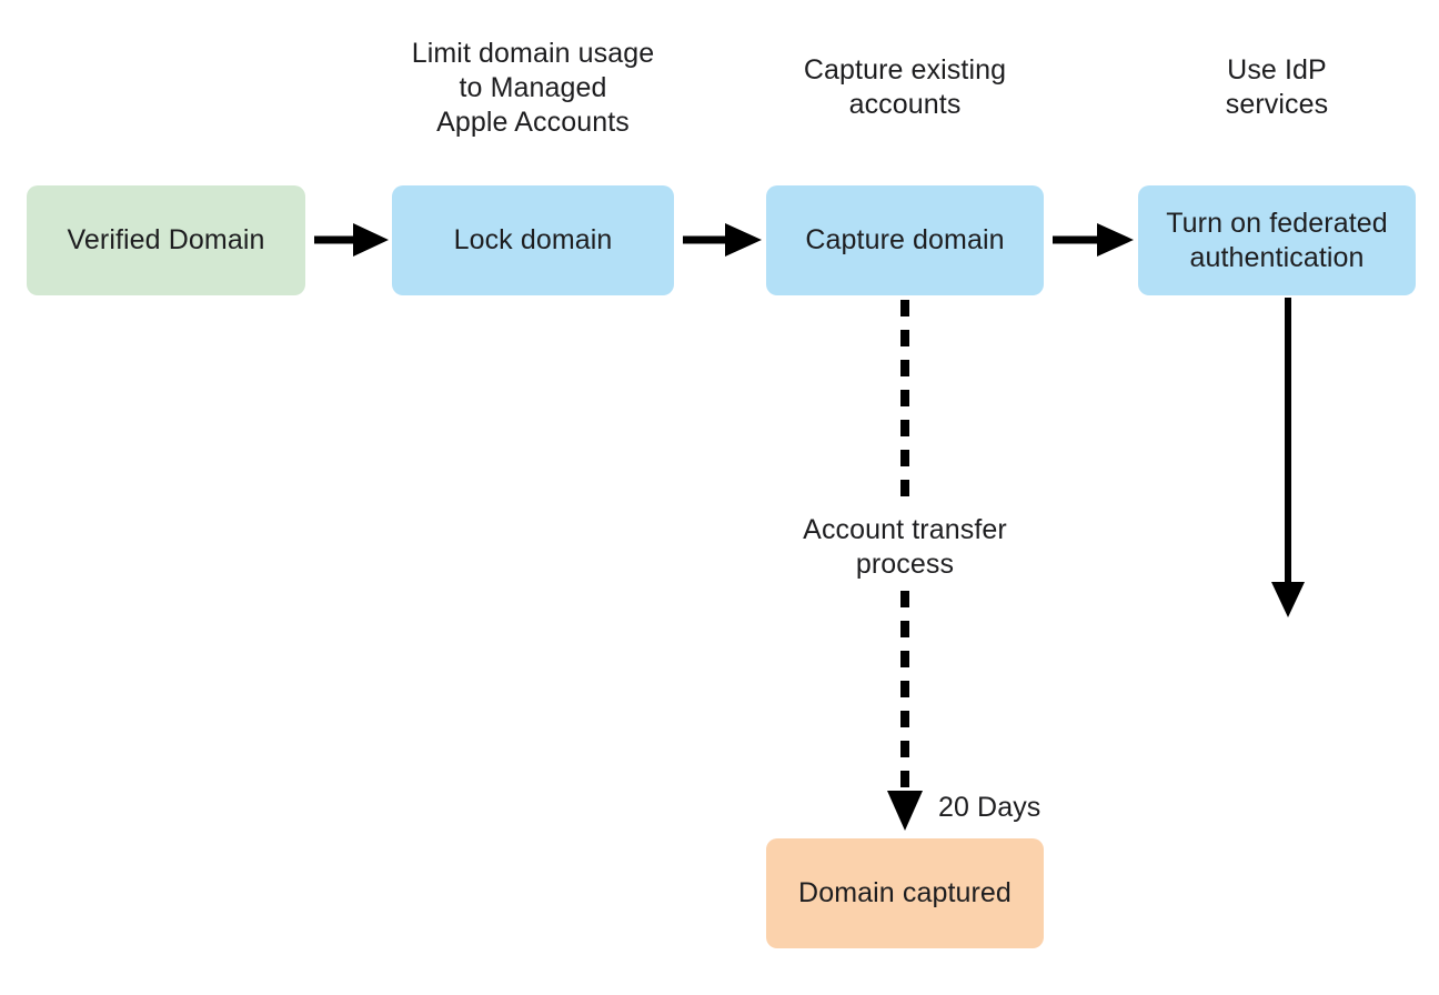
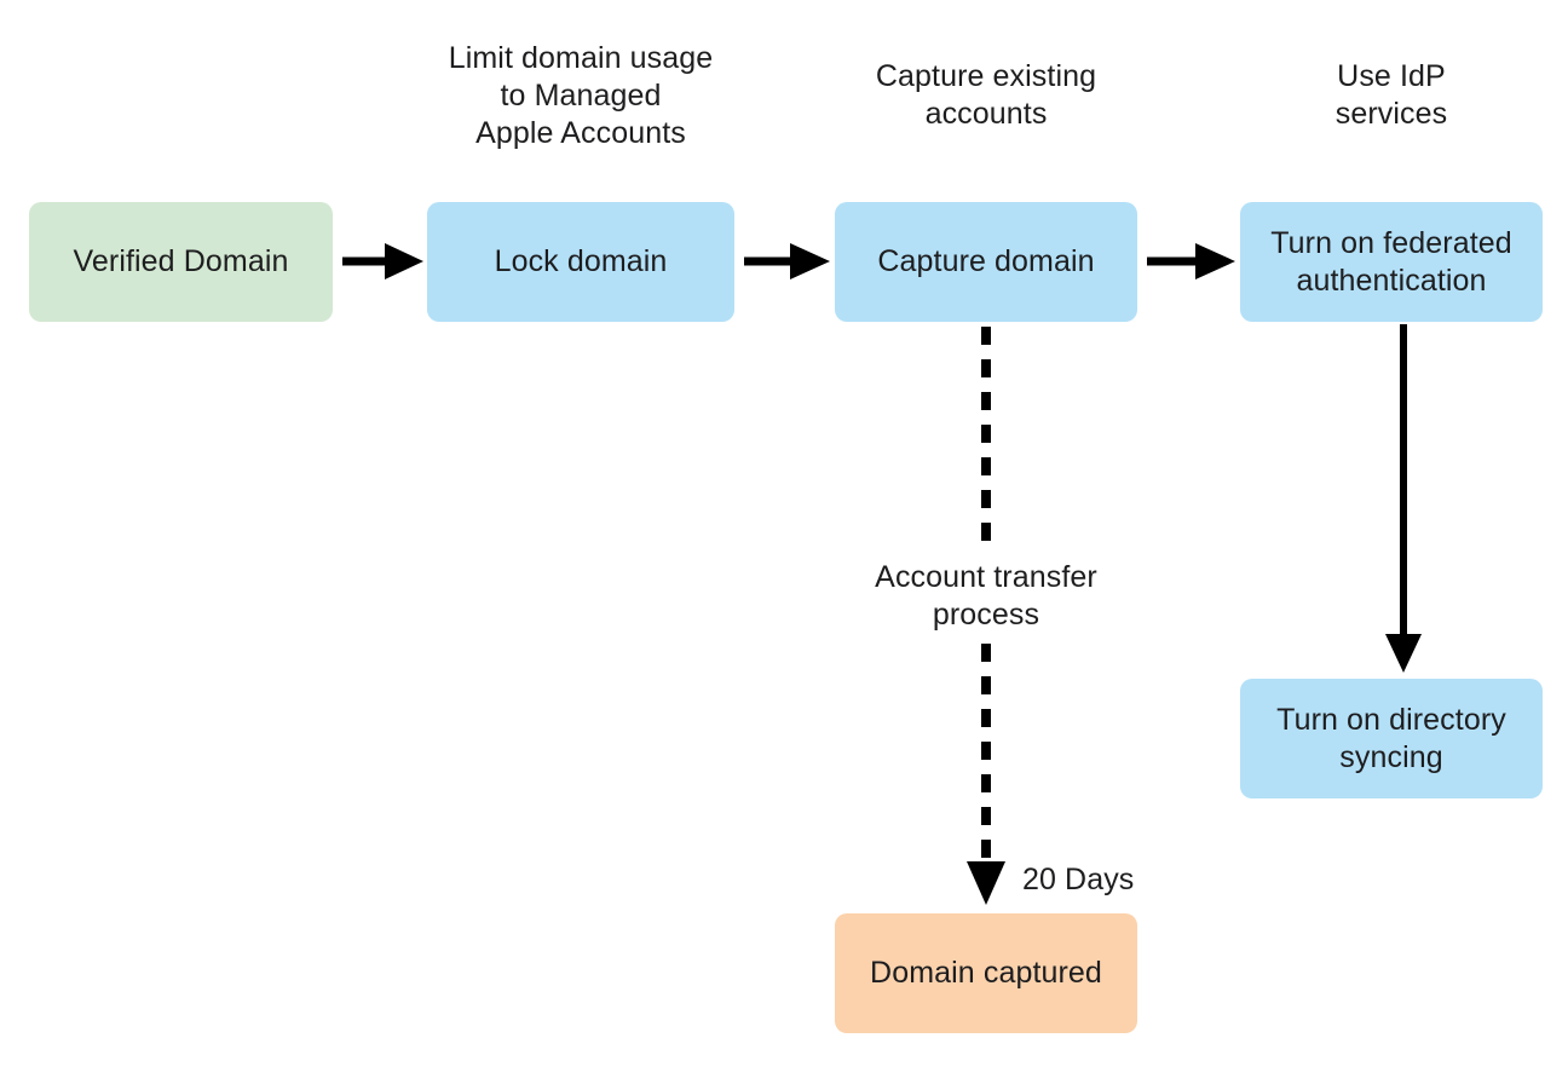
  Limit domain usage
  to Managed
  Apple Accounts
  Capture existing
  accounts
  Use IdP
  services
  Verified Domain
  Lock domain
  Capture domain
  Turn on federated
  authentication
+ Turn on directory
+ syncing
  Domain captured
  Account transfer
  process
  20 Days
